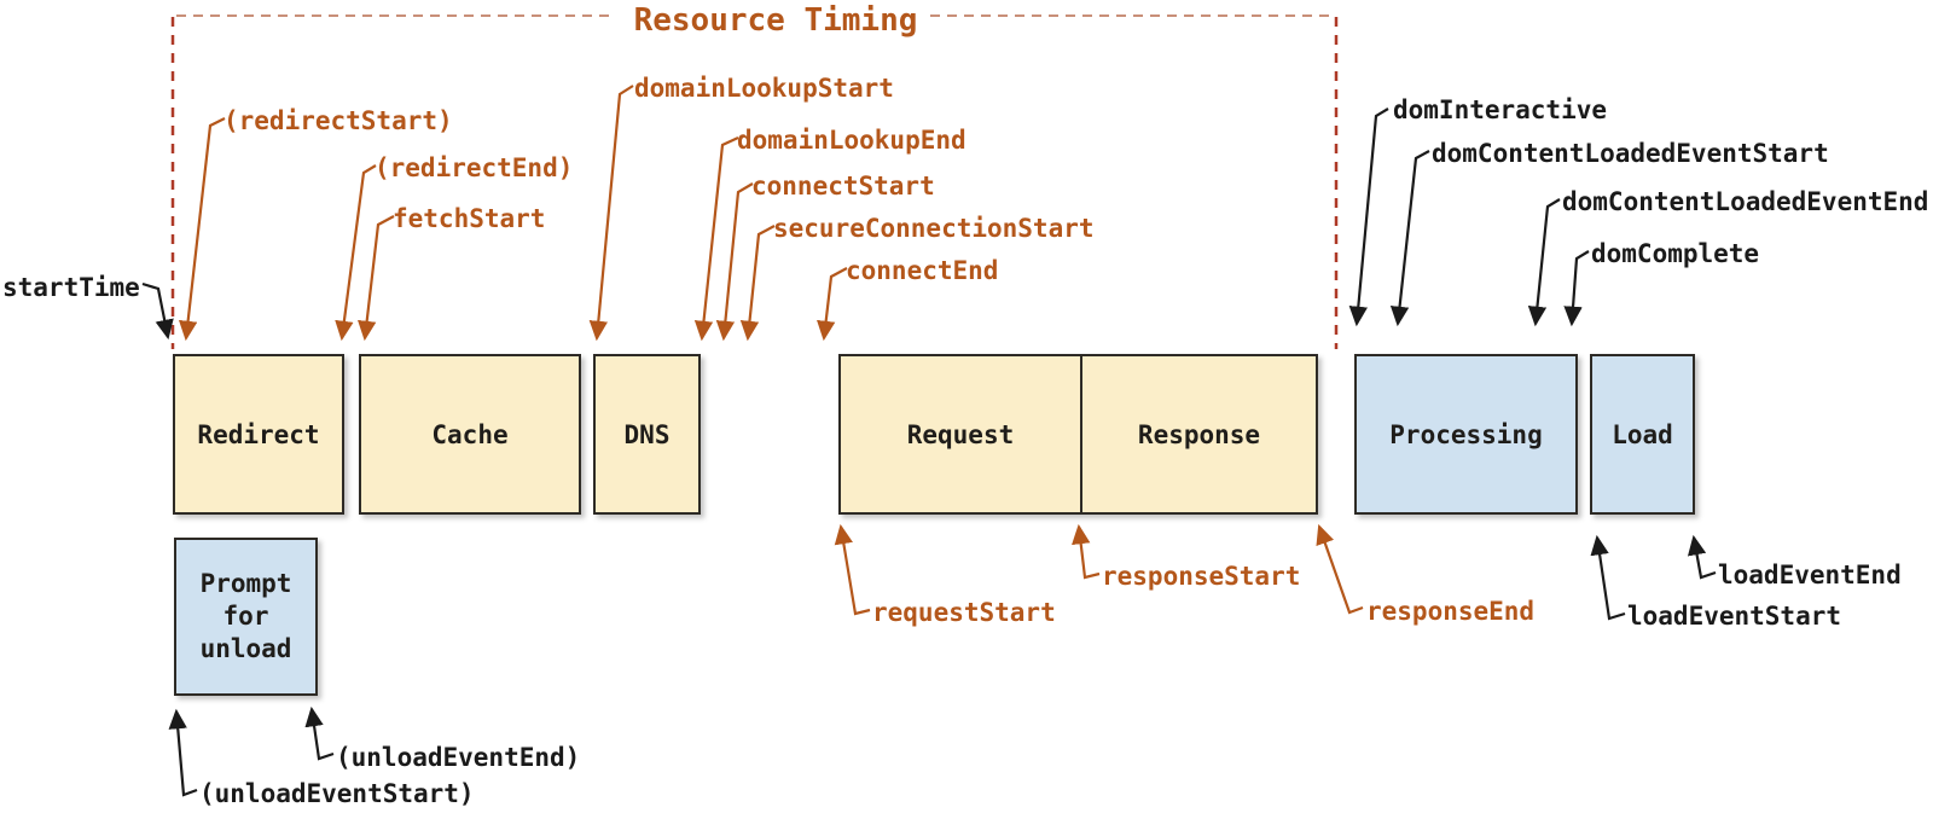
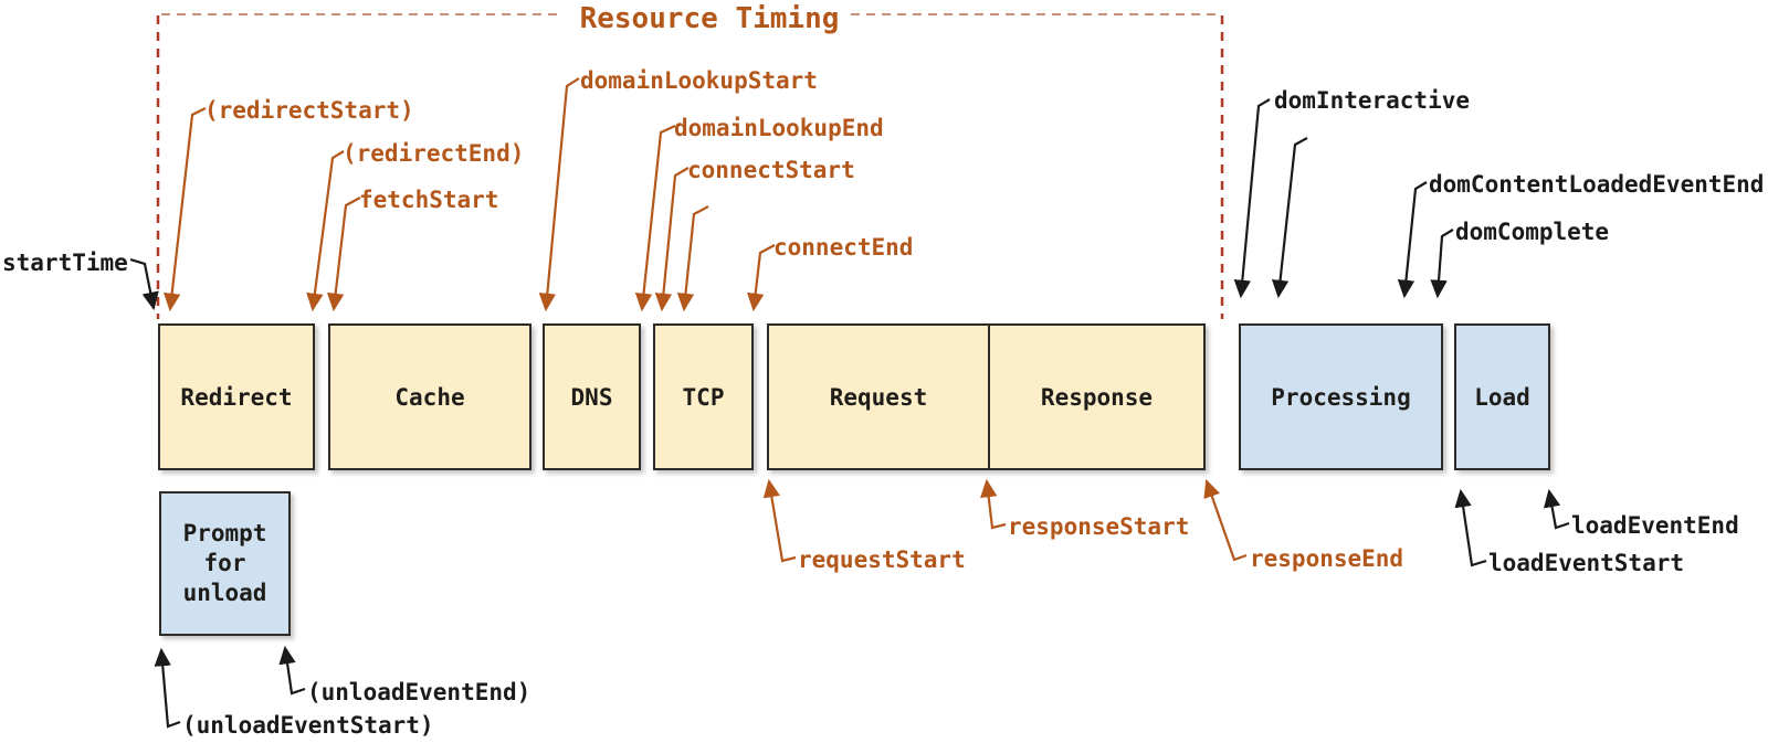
  Resource Timing
  Redirect
  Cache
  DNS
+ TCP
  Request
  Response
  Processing
  Load
  Prompt
  for
  unload
  startTime
  domInteractive
- domContentLoadedEventStart
  domContentLoadedEventEnd
  domComplete
  loadEventStart
  loadEventEnd
  (unloadEventStart)
  (unloadEventEnd)
  (redirectStart)
  (redirectEnd)
  fetchStart
  domainLookupStart
  domainLookupEnd
  connectStart
- secureConnectionStart
  connectEnd
  requestStart
  responseStart
  responseEnd
